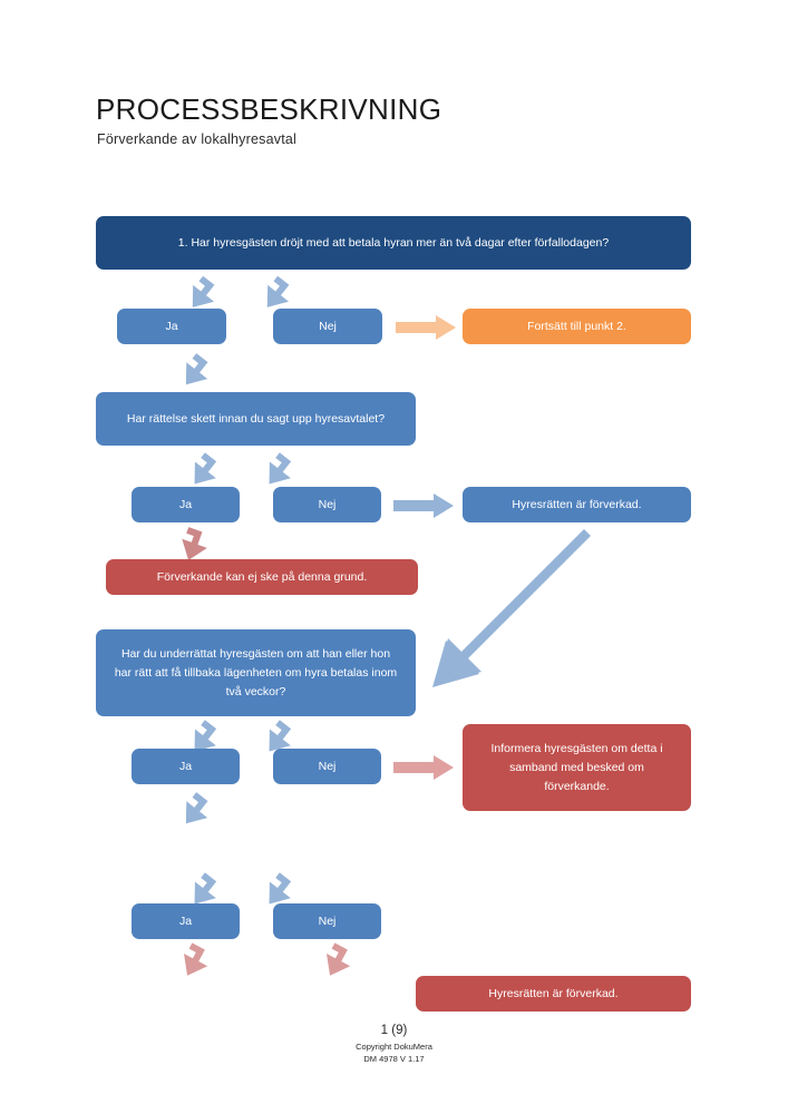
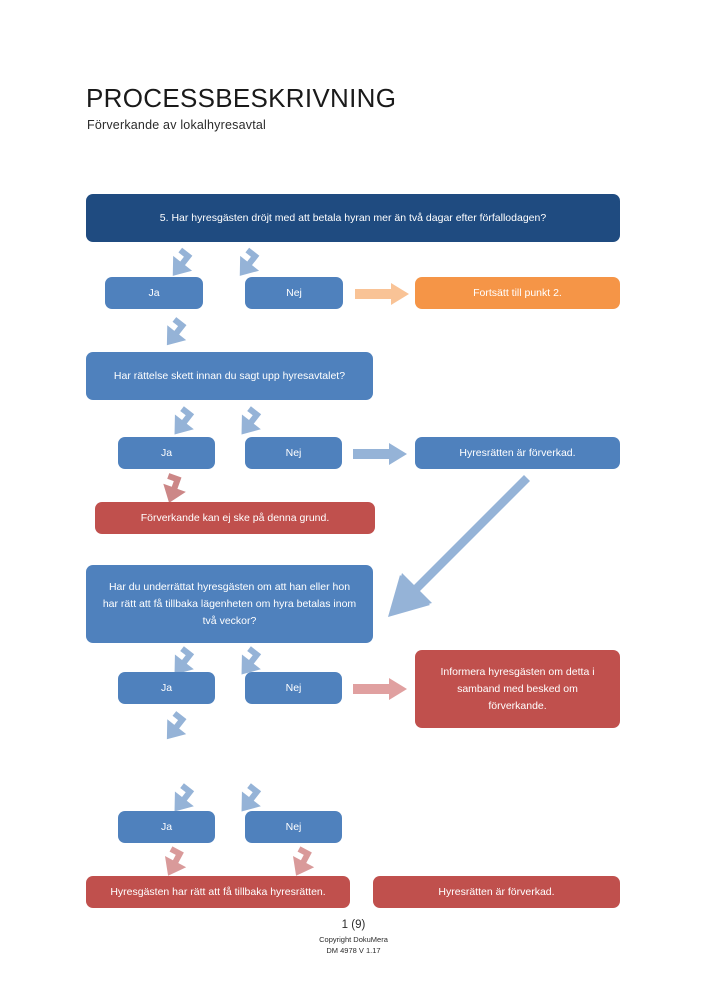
  PROCESSBESKRIVNING
  Förverkande av lokalhyresavtal
- 1. Har hyresgästen dröjt med att betala hyran mer än två dagar efter förfallodagen?
+ 5. Har hyresgästen dröjt med att betala hyran mer än två dagar efter förfallodagen?
  Ja
  Nej
  Fortsätt till punkt 2.
  Har rättelse skett innan du sagt upp hyresavtalet?
  Ja
  Nej
  Hyresrätten är förverkad.
  Förverkande kan ej ske på denna grund.
  Har du underrättat hyresgästen om att han eller hon har rätt att få tillbaka lägenheten om hyra betalas inom två veckor?
  Ja
  Nej
  Informera hyresgästen om detta i samband med besked om förverkande.
  Ja
  Nej
+ Hyresgästen har rätt att få tillbaka hyresrätten.
  Hyresrätten är förverkad.
  1 (9)
  Copyright DokuMera
  DM 4978 V 1.17
